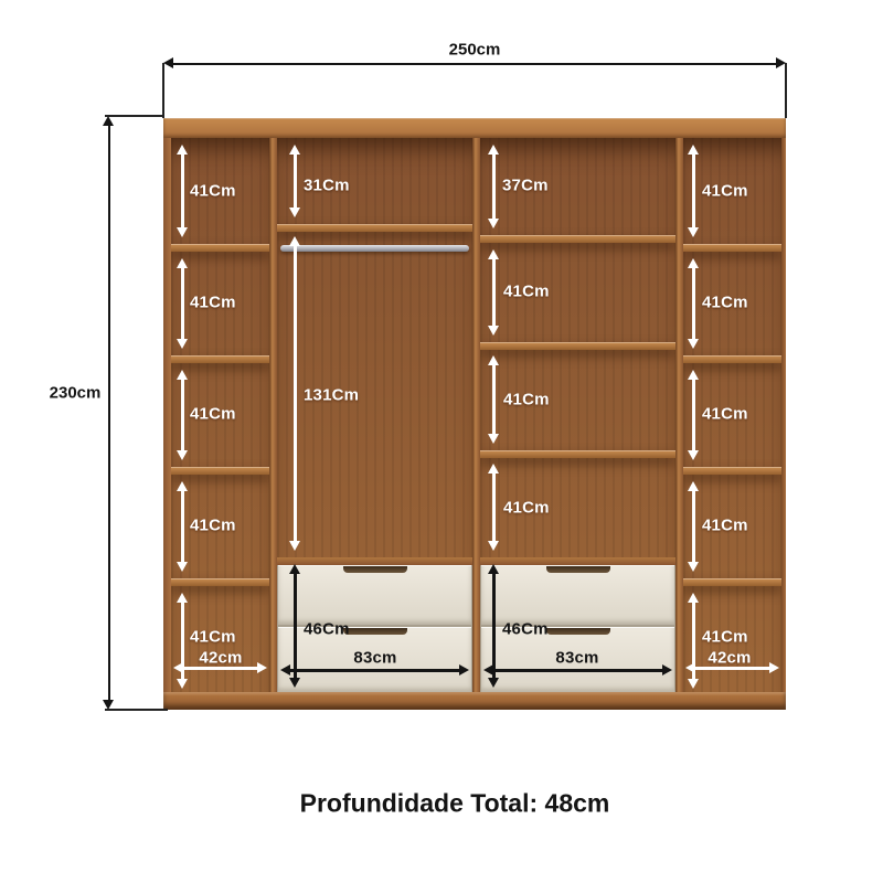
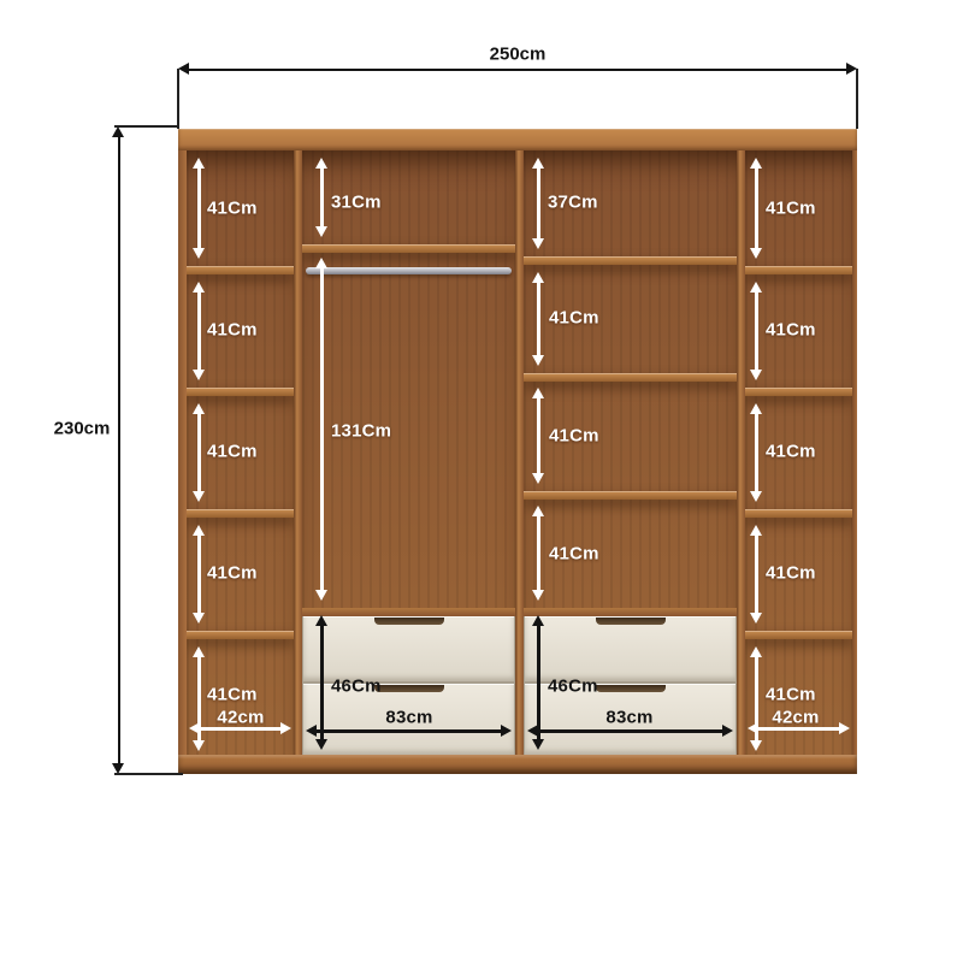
  250cm
  230cm
  41Cm
  41Cm
  41Cm
  41Cm
  41Cm
  42cm
  31Cm
  131Cm
  46Cm
  83cm
  37Cm
  41Cm
  41Cm
  41Cm
  46Cm
  83cm
  41Cm
  41Cm
  41Cm
  41Cm
  41Cm
  42cm
- Profundidade Total: 48cm
